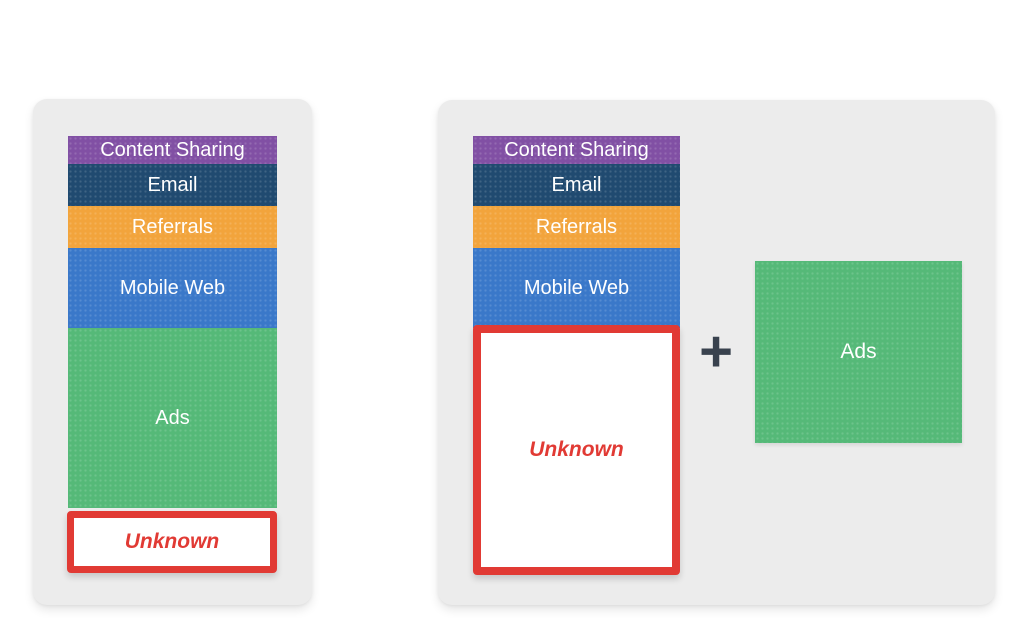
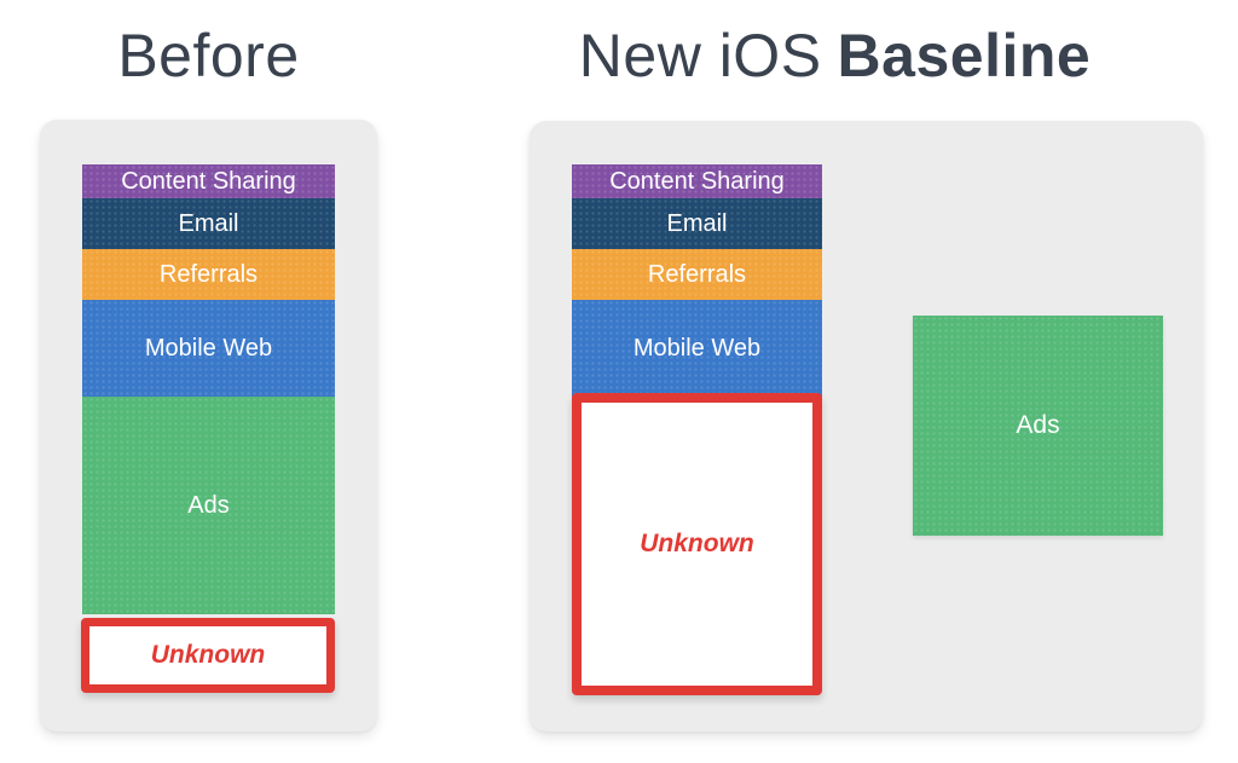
+ Before
+ New iOS Baseline
  Content Sharing
  Email
  Referrals
  Mobile Web
  Ads
  Unknown
  Content Sharing
  Email
  Referrals
  Mobile Web
  Unknown
- +
  Ads
